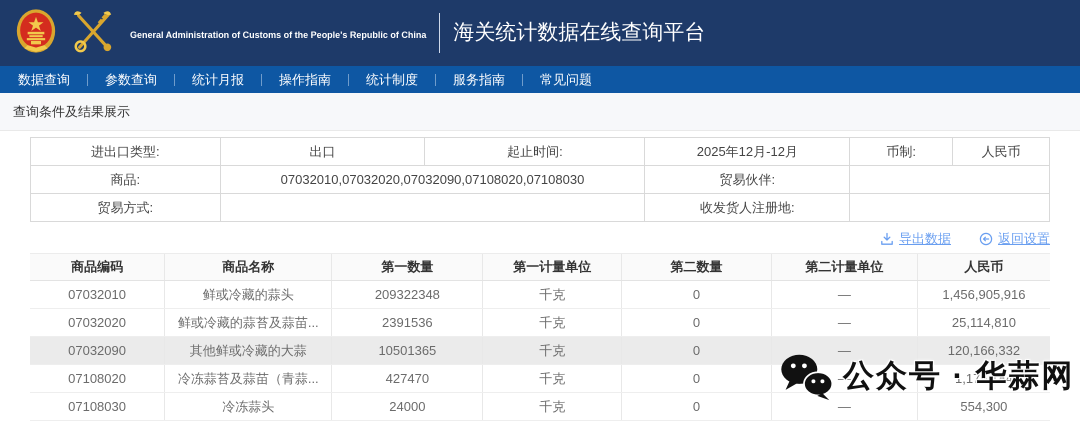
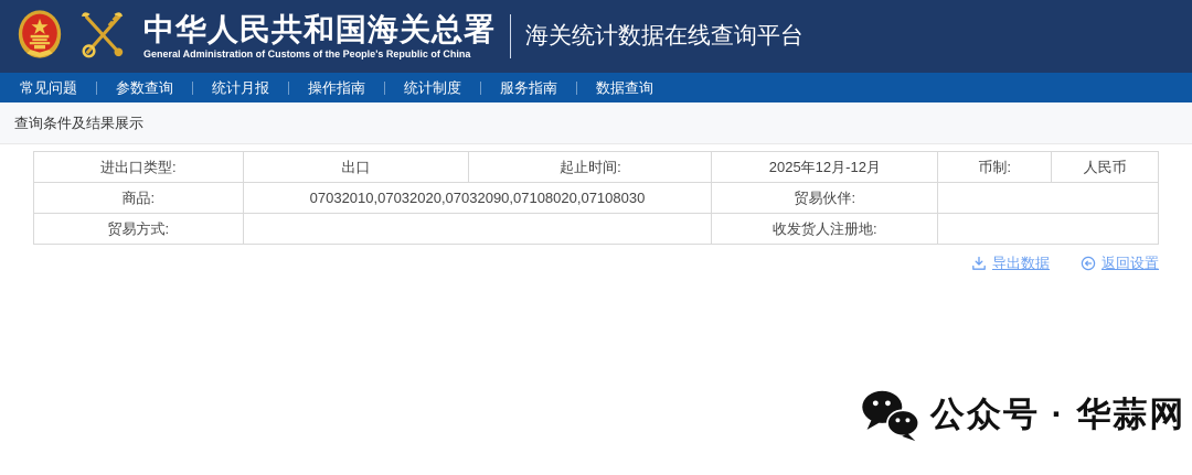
+ 中华人民共和国海关总署
  General Administration of Customs of the People's Republic of China
  海关统计数据在线查询平台
- 数据查询
+ 常见问题
  参数查询
  统计月报
  操作指南
  统计制度
  服务指南
- 常见问题
+ 数据查询
  查询条件及结果展示
  进出口类型:	出口	起止时间:	2025年12月-12月	币制:	人民币
  商品:	07032010,07032020,07032090,07108020,07108030	贸易伙伴:
  贸易方式:		收发货人注册地:
  导出数据
  返回设置
- 商品编码	商品名称	第一数量	第一计量单位	第二数量	第二计量单位	人民币
- 07032010	鲜或冷藏的蒜头	209322348	千克	0	—	1,456,905,916
- 07032020	鲜或冷藏的蒜苔及蒜苗...	2391536	千克	0	—	25,114,810
- 07032090	其他鲜或冷藏的大蒜	10501365	千克	0	—	120,166,332
- 07108020	冷冻蒜苔及蒜苗（青蒜...	427470	千克	0	—	1,175,184
- 07108030	冷冻蒜头	24000	千克	0	—	554,300
  公众号 · 华蒜网
